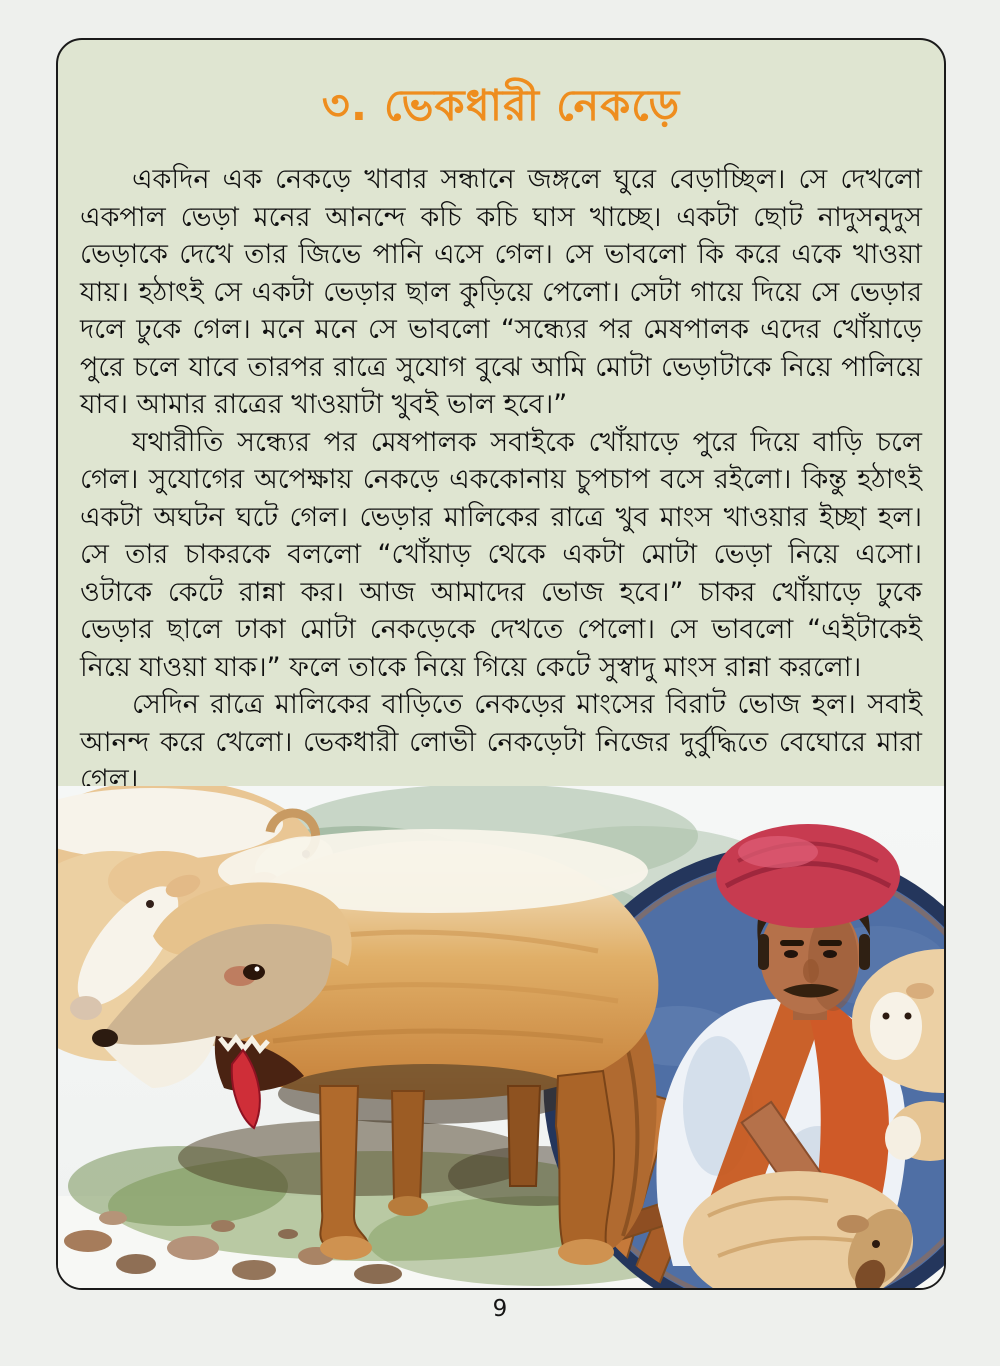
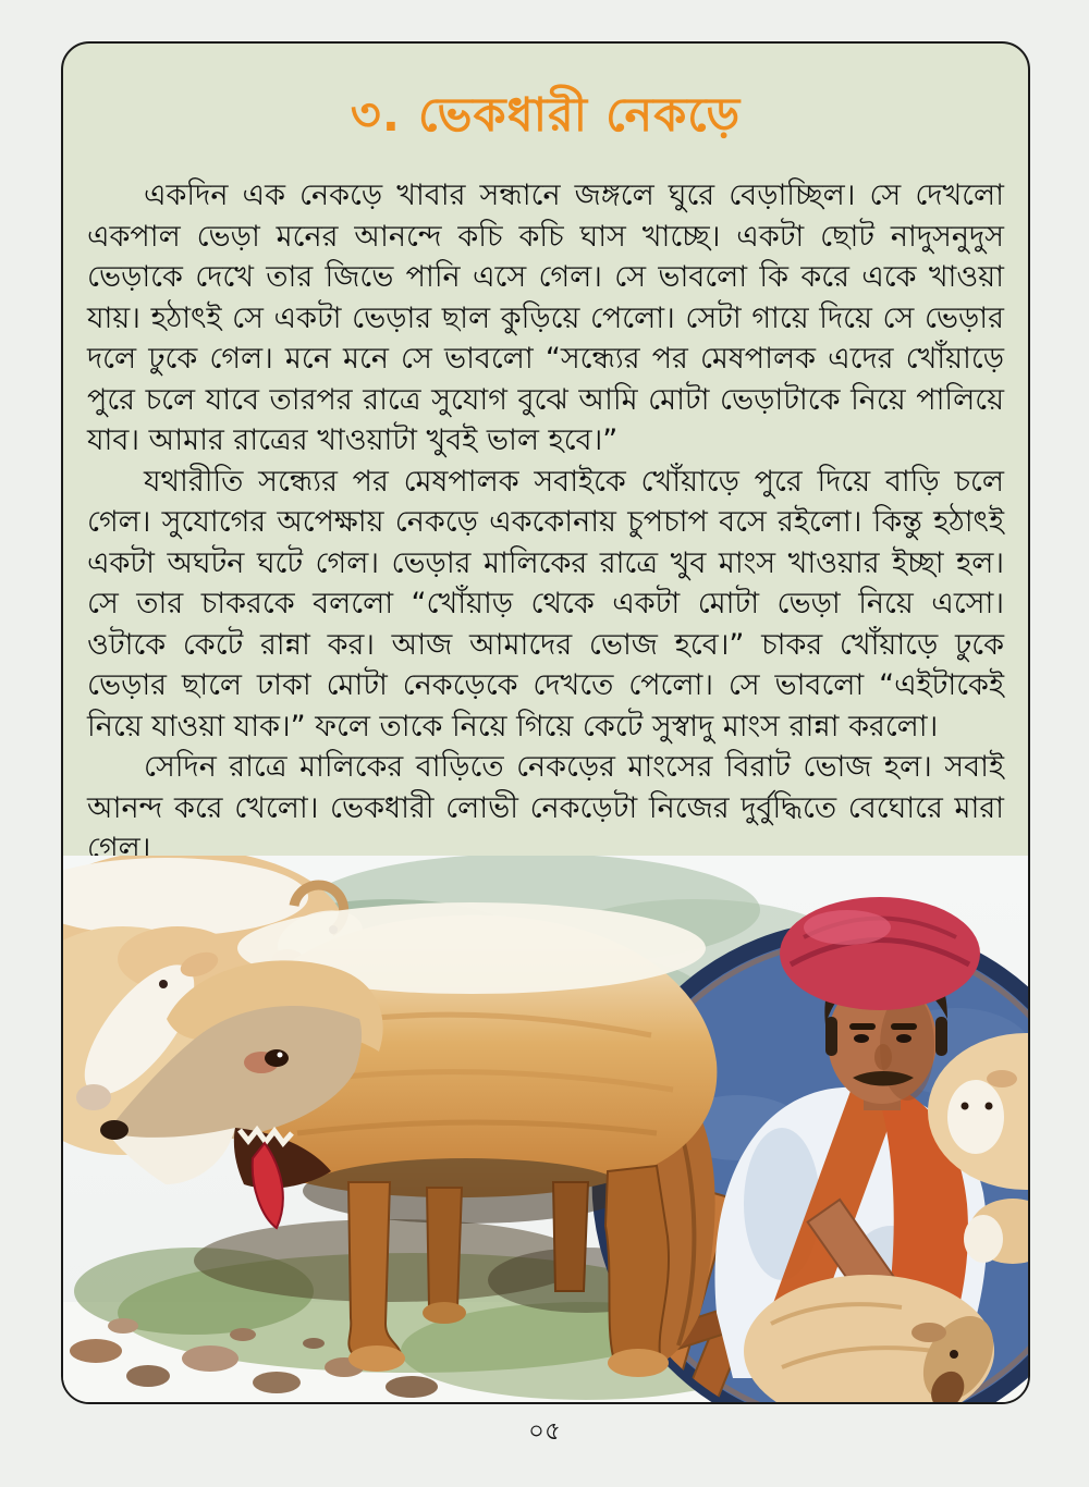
  ৩. ভেকধারী নেকড়ে
  একদিন এক নেকড়ে খাবার সন্ধানে জঙ্গলে ঘুরে বেড়াচ্ছিল। সে দেখলো একপাল ভেড়া মনের আনন্দে কচি কচি ঘাস খাচ্ছে। একটা ছোট নাদুসনুদুস ভেড়াকে দেখে তার জিভে পানি এসে গেল। সে ভাবলো কি করে একে খাওয়া যায়। হঠাৎই সে একটা ভেড়ার ছাল কুড়িয়ে পেলো। সেটা গায়ে দিয়ে সে ভেড়ার দলে ঢুকে গেল। মনে মনে সে ভাবলো “সন্ধ্যের পর মেষপালক এদের খোঁয়াড়ে পুরে চলে যাবে তারপর রাত্রে সুযোগ বুঝে আমি মোটা ভেড়াটাকে নিয়ে পালিয়ে যাব। আমার রাত্রের খাওয়াটা খুবই ভাল হবে।”
  যথারীতি সন্ধ্যের পর মেষপালক সবাইকে খোঁয়াড়ে পুরে দিয়ে বাড়ি চলে গেল। সুযোগের অপেক্ষায় নেকড়ে এককোনায় চুপচাপ বসে রইলো। কিন্তু হঠাৎই একটা অঘটন ঘটে গেল। ভেড়ার মালিকের রাত্রে খুব মাংস খাওয়ার ইচ্ছা হল। সে তার চাকরকে বললো “খোঁয়াড় থেকে একটা মোটা ভেড়া নিয়ে এসো। ওটাকে কেটে রান্না কর। আজ আমাদের ভোজ হবে।” চাকর খোঁয়াড়ে ঢুকে ভেড়ার ছালে ঢাকা মোটা নেকড়েকে দেখতে পেলো। সে ভাবলো “এইটাকেই নিয়ে যাওয়া যাক।” ফলে তাকে নিয়ে গিয়ে কেটে সুস্বাদু মাংস রান্না করলো।
  সেদিন রাত্রে মালিকের বাড়িতে নেকড়ের মাংসের বিরাট ভোজ হল। সবাই আনন্দ করে খেলো। ভেকধারী লোভী নেকড়েটা নিজের দুর্বুদ্ধিতে বেঘোরে মারা গেল।
- 9
+ ০৫
